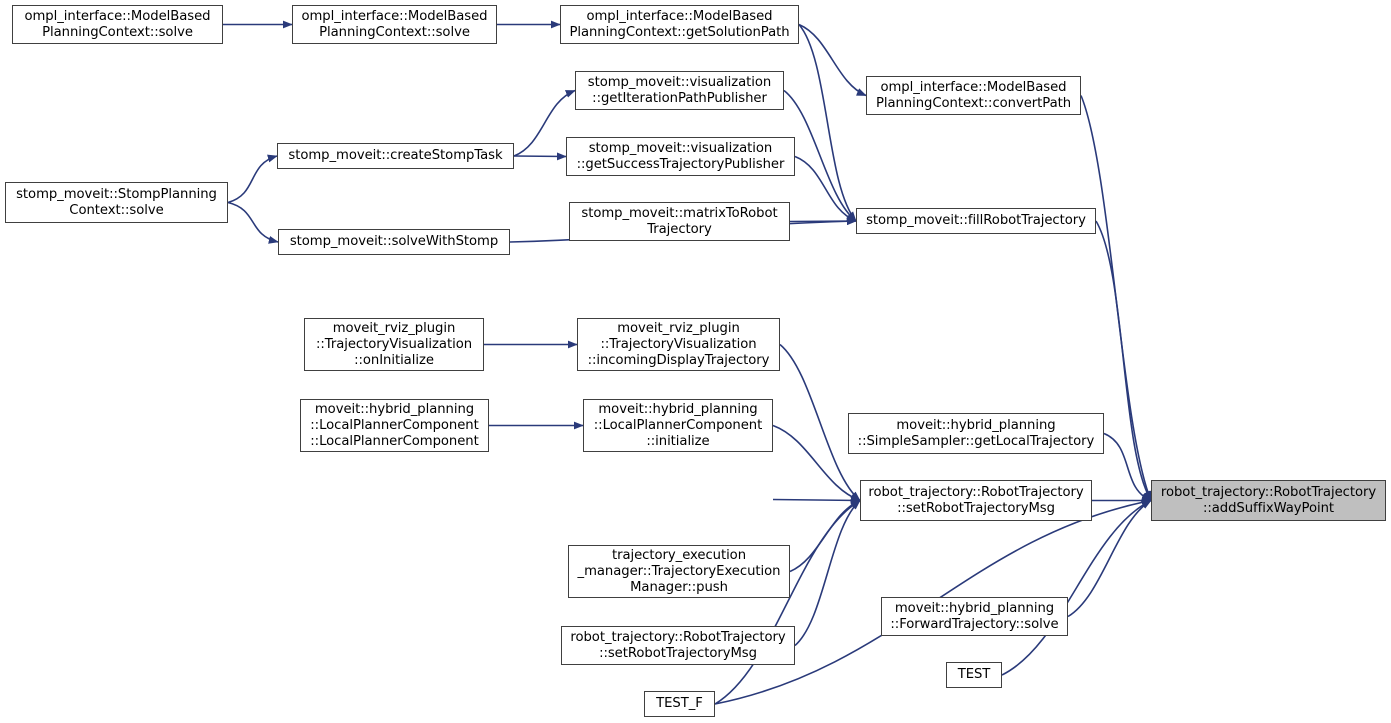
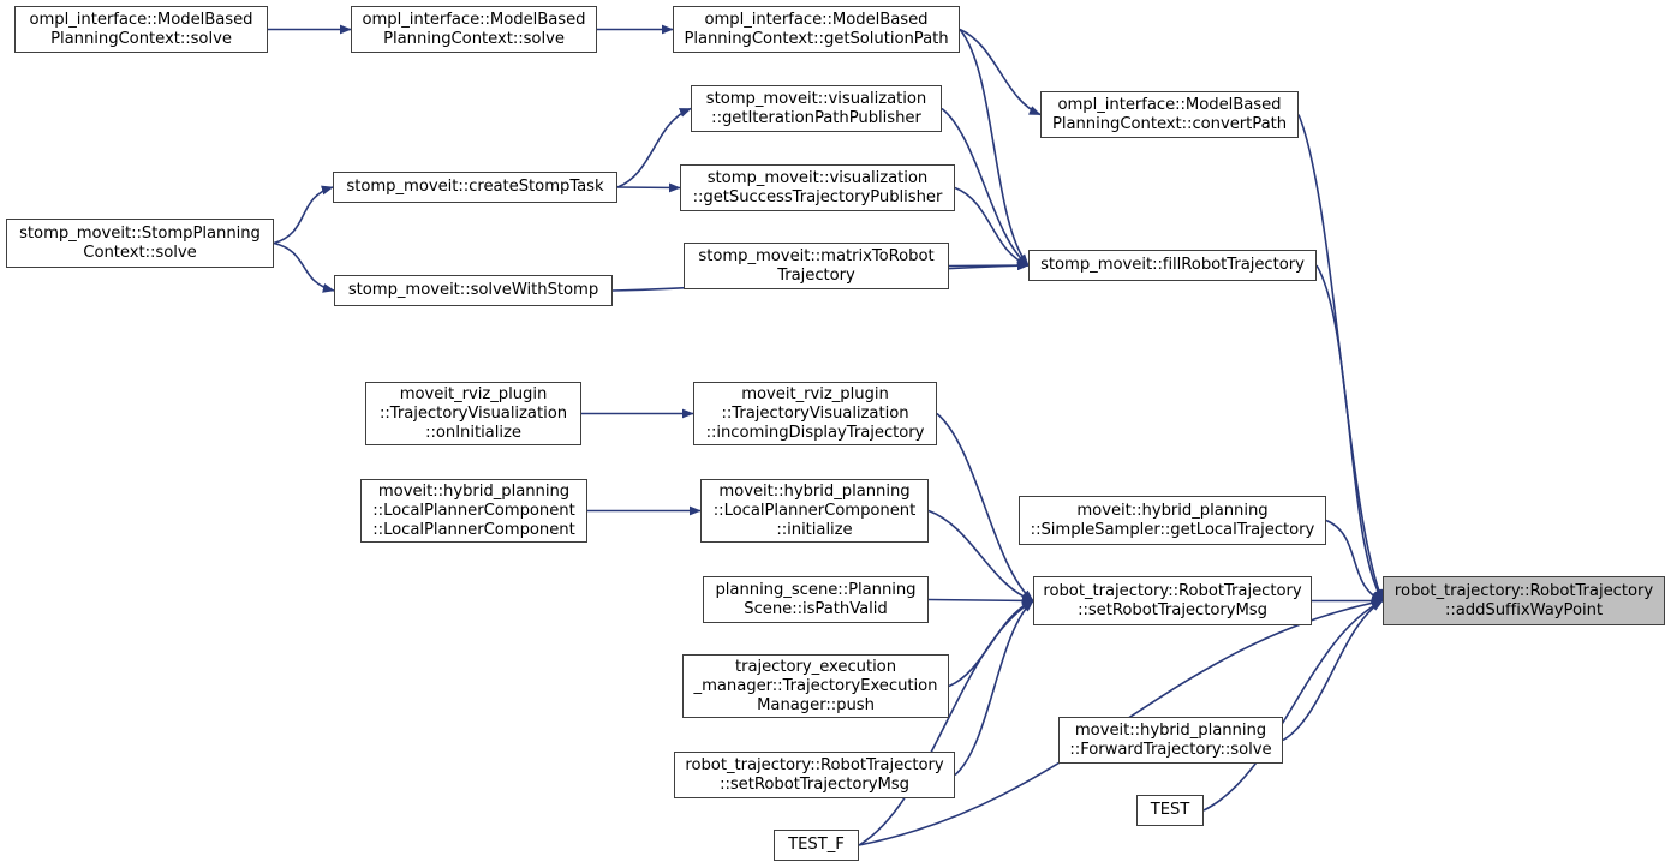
  ompl_interface::ModelBased
  PlanningContext::solve
  ompl_interface::ModelBased
  PlanningContext::solve
  ompl_interface::ModelBased
  PlanningContext::getSolutionPath
  ompl_interface::ModelBased
  PlanningContext::convertPath
  stomp_moveit::visualization
  ::getIterationPathPublisher
  stomp_moveit::visualization
  ::getSuccessTrajectoryPublisher
  stomp_moveit::createStompTask
  stomp_moveit::StompPlanning
  Context::solve
  stomp_moveit::matrixToRobot
  Trajectory
  stomp_moveit::fillRobotTrajectory
  stomp_moveit::solveWithStomp
  moveit_rviz_plugin
  ::TrajectoryVisualization
  ::onInitialize
  moveit_rviz_plugin
  ::TrajectoryVisualization
  ::incomingDisplayTrajectory
  moveit::hybrid_planning
  ::LocalPlannerComponent
  ::LocalPlannerComponent
  moveit::hybrid_planning
  ::LocalPlannerComponent
  ::initialize
  moveit::hybrid_planning
  ::SimpleSampler::getLocalTrajectory
+ planning_scene::Planning
+ Scene::isPathValid
  robot_trajectory::RobotTrajectory
  ::setRobotTrajectoryMsg
  robot_trajectory::RobotTrajectory
  ::addSuffixWayPoint
  trajectory_execution
  _manager::TrajectoryExecution
  Manager::push
  moveit::hybrid_planning
  ::ForwardTrajectory::solve
  robot_trajectory::RobotTrajectory
  ::setRobotTrajectoryMsg
  TEST
  TEST_F
